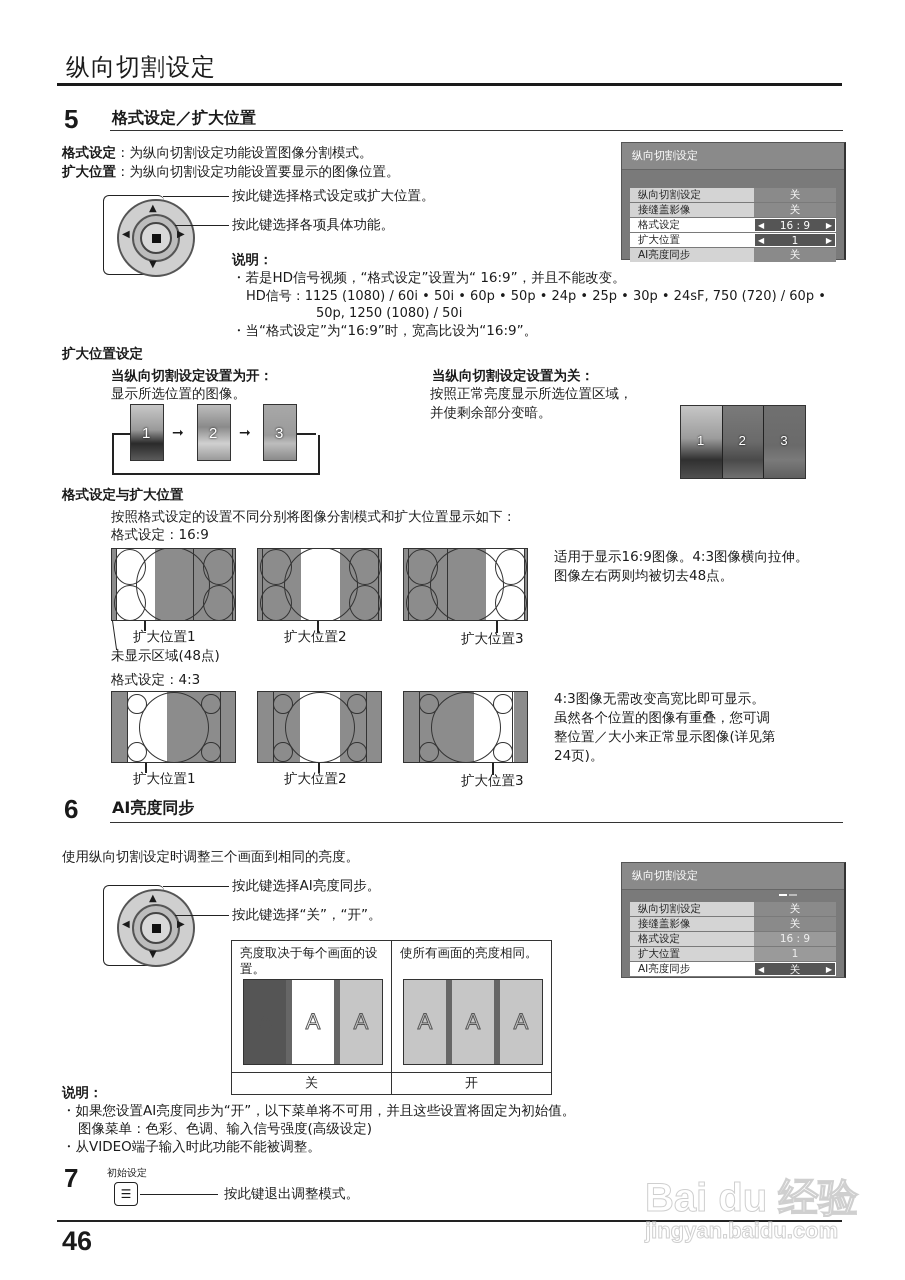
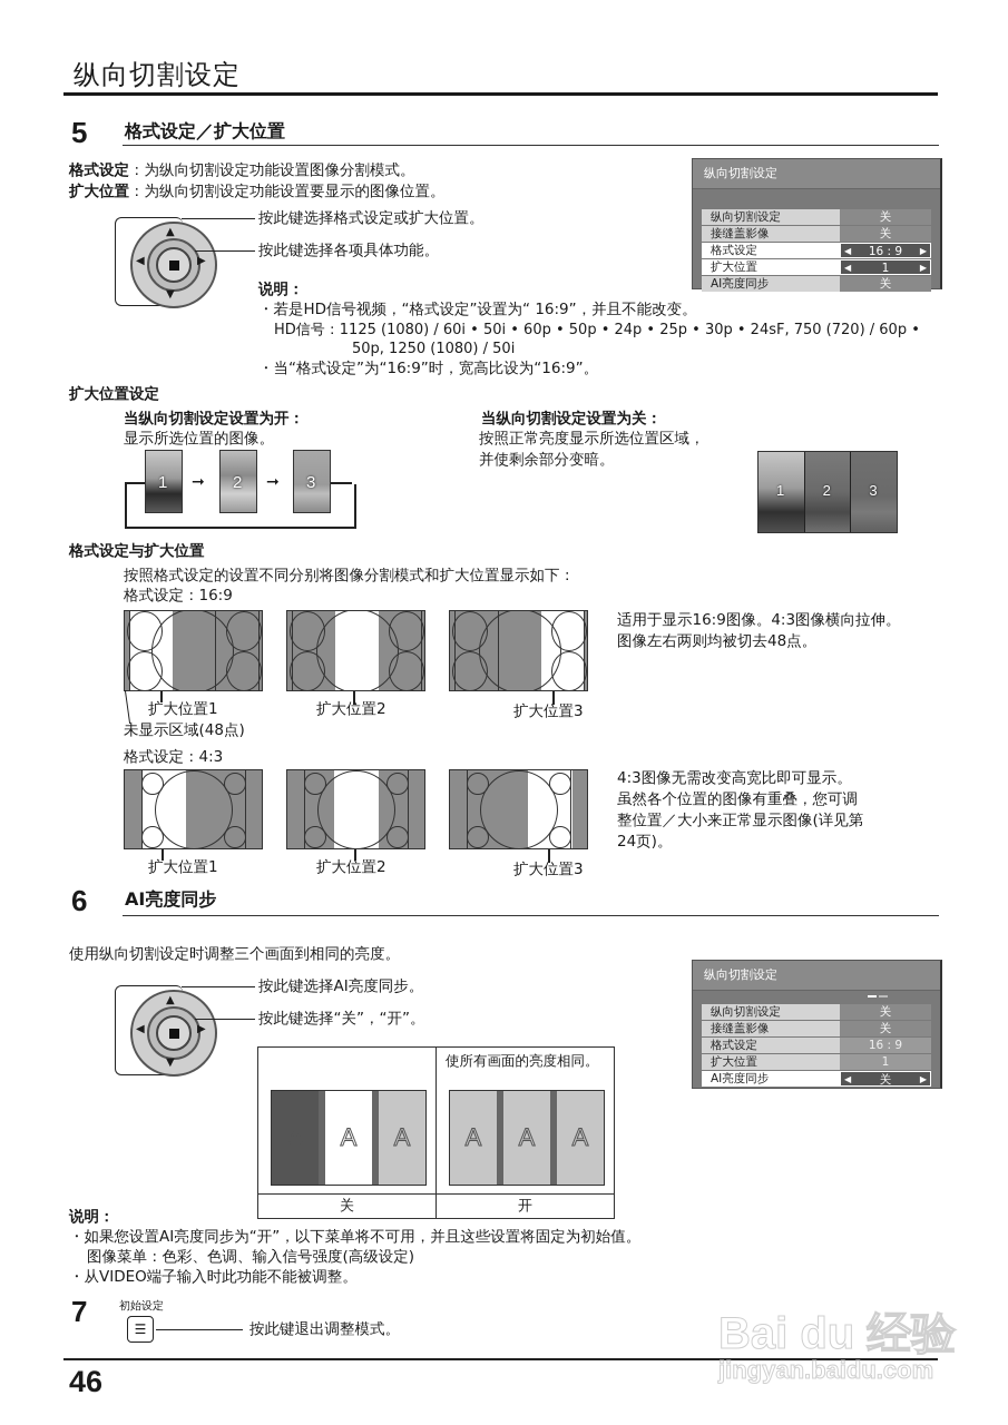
  纵向切割设定
  5
  格式设定／扩大位置
  格式设定：为纵向切割设定功能设置图像分割模式。
  扩大位置：为纵向切割设定功能设置要显示的图像位置。
  ▲
  ◀
  ▶
  ▼
  按此键选择格式设定或扩大位置。
  按此键选择各项具体功能。
  说明：
  ・若是HD信号视频，“格式设定”设置为“ 16:9”，并且不能改变。
  HD信号：1125 (1080) / 60i • 50i • 60p • 50p • 24p • 25p • 30p • 24sF, 750 (720) / 60p •
  50p, 1250 (1080) / 50i
  ・当“格式设定”为“16:9”时，宽高比设为“16:9”。
  纵向切割设定
  纵向切割设定
  关
  接缝盖影像
  关
  格式设定
  ◀
  16 : 9
  ▶
  扩大位置
  ◀
  1
  ▶
  AI亮度同步
  关
  扩大位置设定
  当纵向切割设定设置为开：
  显示所选位置的图像。
  1
  ➞
  2
  ➞
  3
  当纵向切割设定设置为关：
  按照正常亮度显示所选位置区域，
  并使剩余部分变暗。
  1
  2
  3
  格式设定与扩大位置
  按照格式设定的设置不同分别将图像分割模式和扩大位置显示如下：
  格式设定：16:9
  扩大位置1
  扩大位置2
  扩大位置3
  未显示区域(48点)
  适用于显示16:9图像。4:3图像横向拉伸。
  图像左右两则均被切去48点。
  格式设定：4:3
  扩大位置1
  扩大位置2
  扩大位置3
  4:3图像无需改变高宽比即可显示。
  虽然各个位置的图像有重叠，您可调
  整位置／大小来正常显示图像(详见第
  24页)。
  6
  AI亮度同步
  使用纵向切割设定时调整三个画面到相同的亮度。
  ▲
  ◀
  ▶
  ▼
  按此键选择AI亮度同步。
  按此键选择“关”，“开”。
  纵向切割设定
  纵向切割设定
  关
  接缝盖影像
  关
  格式设定
  16 : 9
  扩大位置
  1
  AI亮度同步
  ◀
  关
  ▶
- 亮度取决于每个画面的设置。
  A
  A
  使所有画面的亮度相同。
  A
  A
  A
  关
  开
  说明：
  ・如果您设置AI亮度同步为“开”，以下菜单将不可用，并且这些设置将固定为初始值。
  图像菜单：色彩、色调、输入信号强度(高级设定)
  ・从VIDEO端子输入时此功能不能被调整。
  7
  初始设定
  ☰
  按此键退出调整模式。
  46
  Bai du 经验
  jingyan.baidu.com
